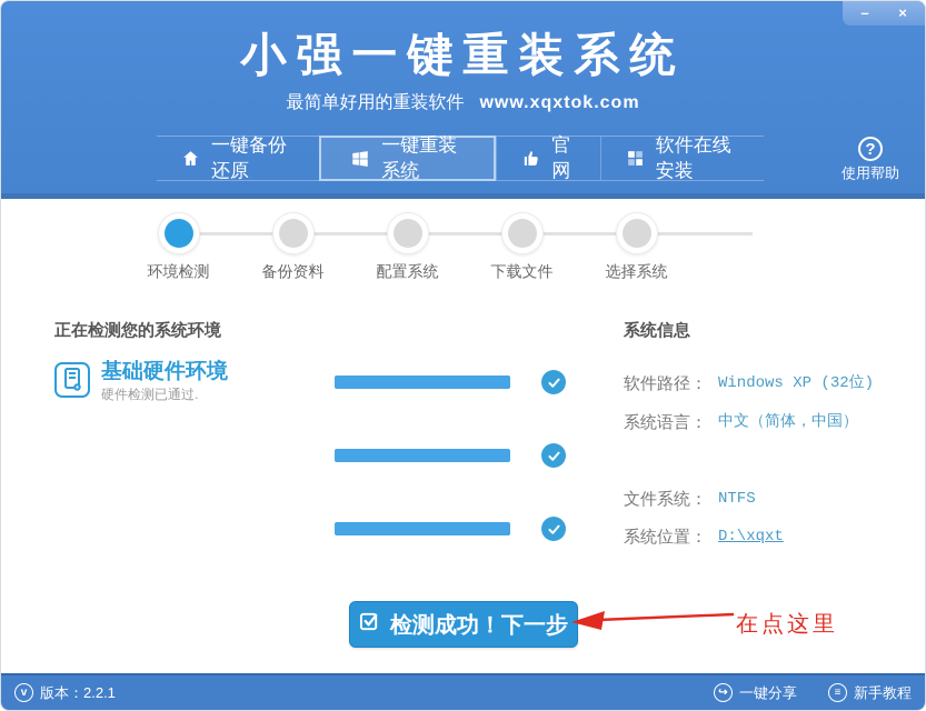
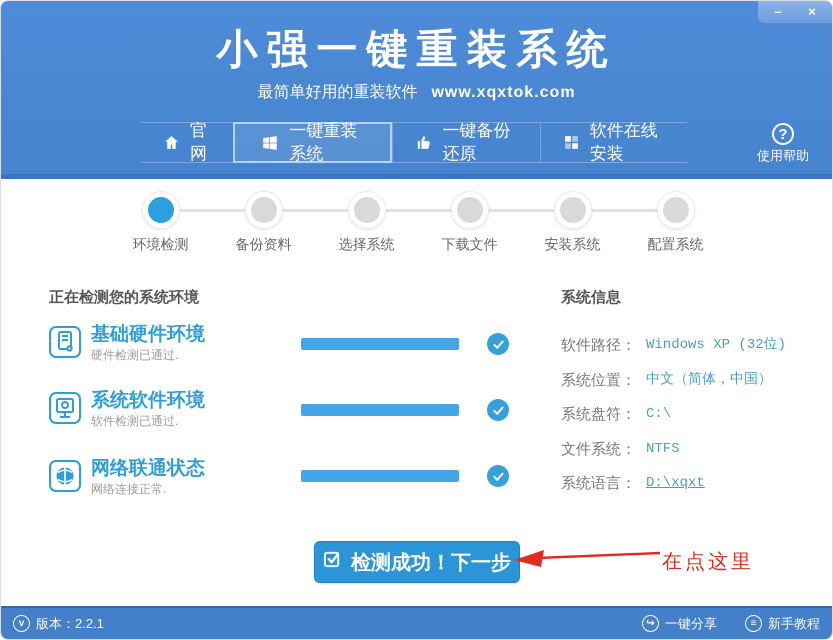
  –
  ×
  小强一键重装系统
  最简单好用的重装软件 www.xqxtok.com
- 一键备份还原
+ 官网
  一键重装系统
- 官网
+ 一键备份还原
  软件在线安装
  ?
  使用帮助
  环境检测
  备份资料
- 配置系统
+ 选择系统
  下载文件
+ 安装系统
- 选择系统
+ 配置系统
  正在检测您的系统环境
  基础硬件环境
  硬件检测已通过.
+ 系统软件环境
+ 软件检测已通过.
+ 网络联通状态
+ 网络连接正常.
  系统信息
  软件路径：
  Windows XP (32位)
- 系统语言：
+ 系统位置：
  中文（简体，中国）
+ 系统盘符：
+ C:\
  文件系统：
  NTFS
- 系统位置：
+ 系统语言：
  D:\xqxt
  检测成功！下一步
  在点这里
  v
  版本：2.2.1
  ↪
  一键分享
  ≡
  新手教程
